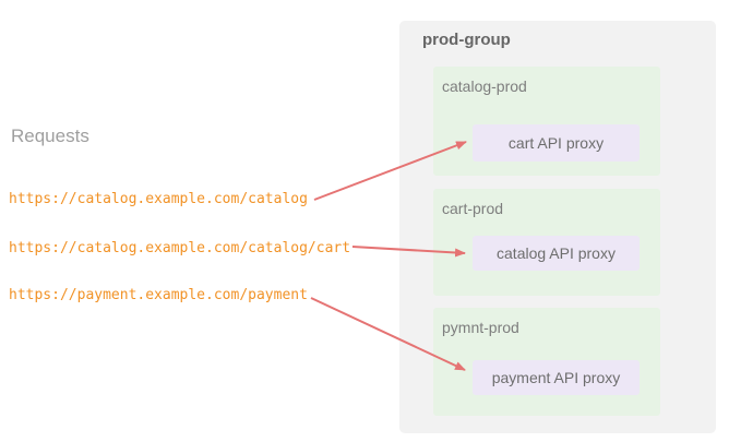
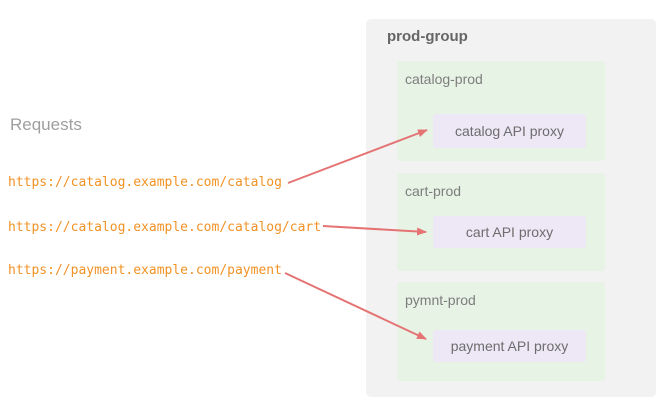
  Requests
  https://catalog.example.com/catalog
  https://catalog.example.com/catalog/cart
  https://payment.example.com/payment
  prod-group
  catalog-prod
- cart API proxy
+ catalog API proxy
  cart-prod
- catalog API proxy
+ cart API proxy
  pymnt-prod
  payment API proxy
